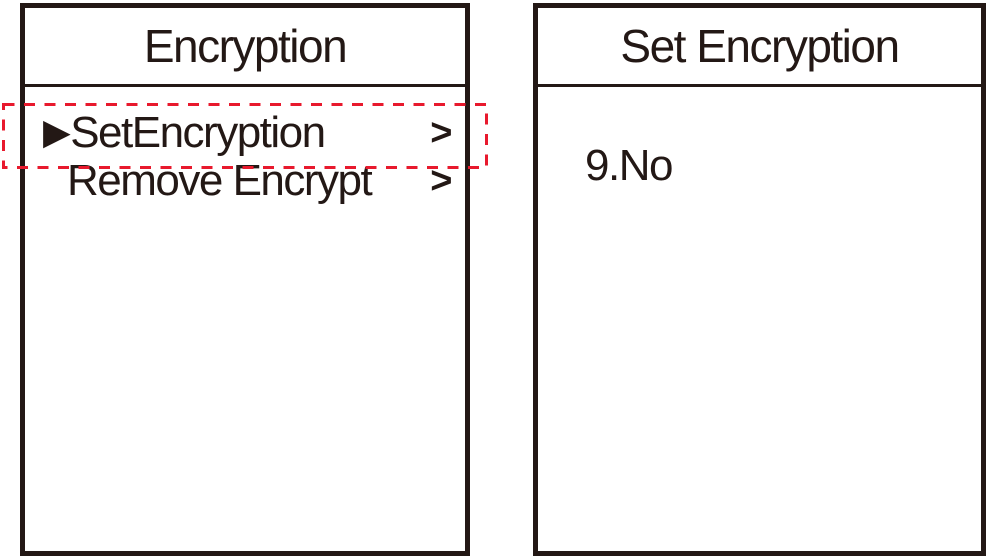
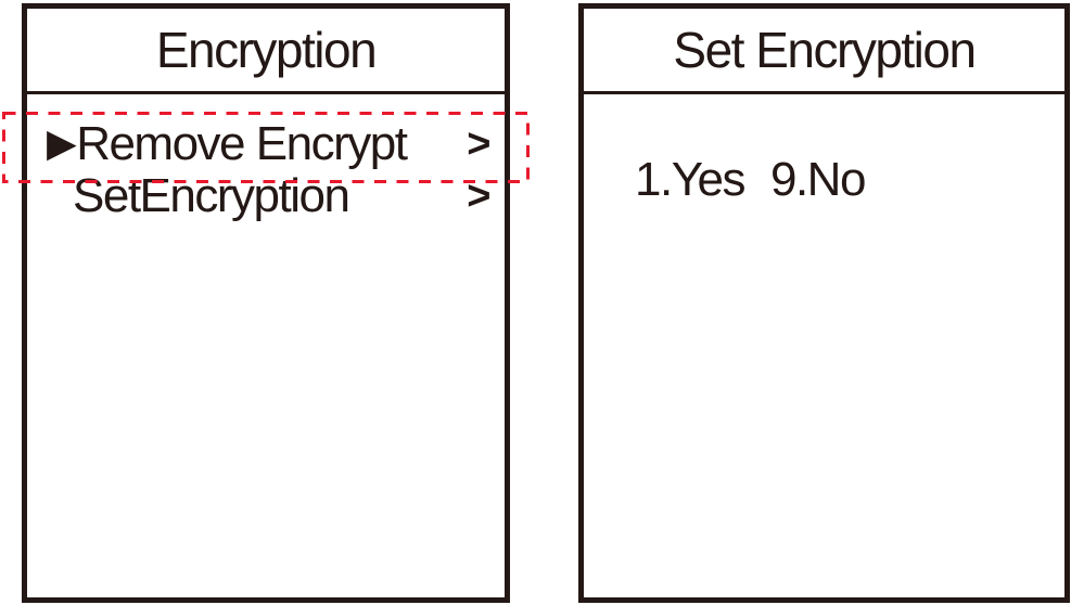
  Encryption
  ▶
- SetEncryption
+ Remove Encrypt
  >
- Remove Encrypt
+ SetEncryption
  >
  Set Encryption
+ 1.Yes
  9.No
